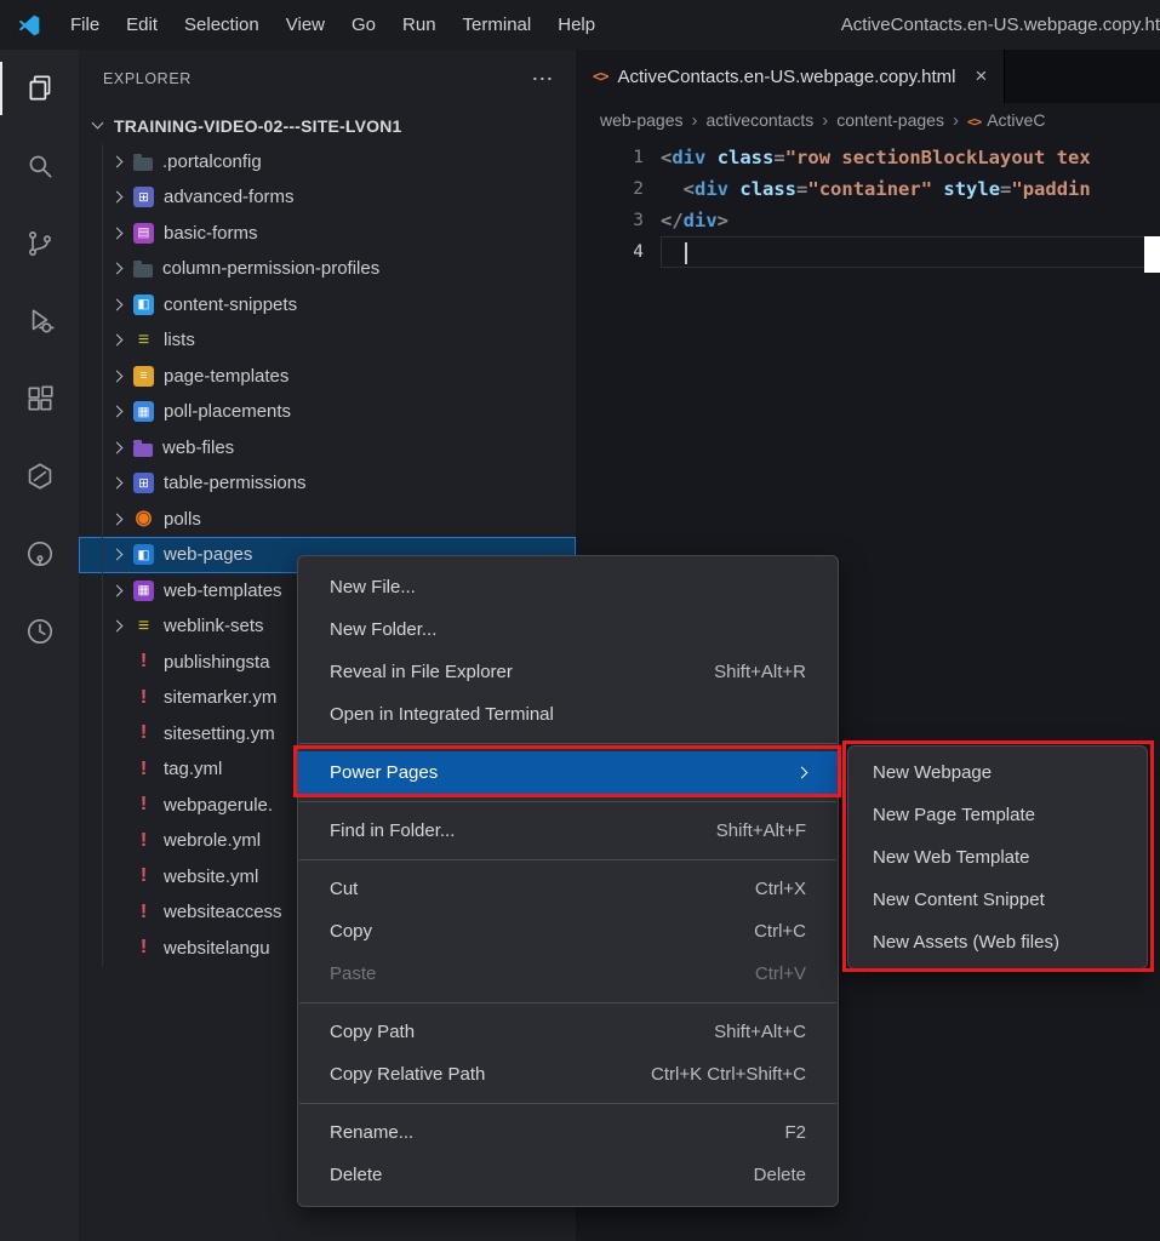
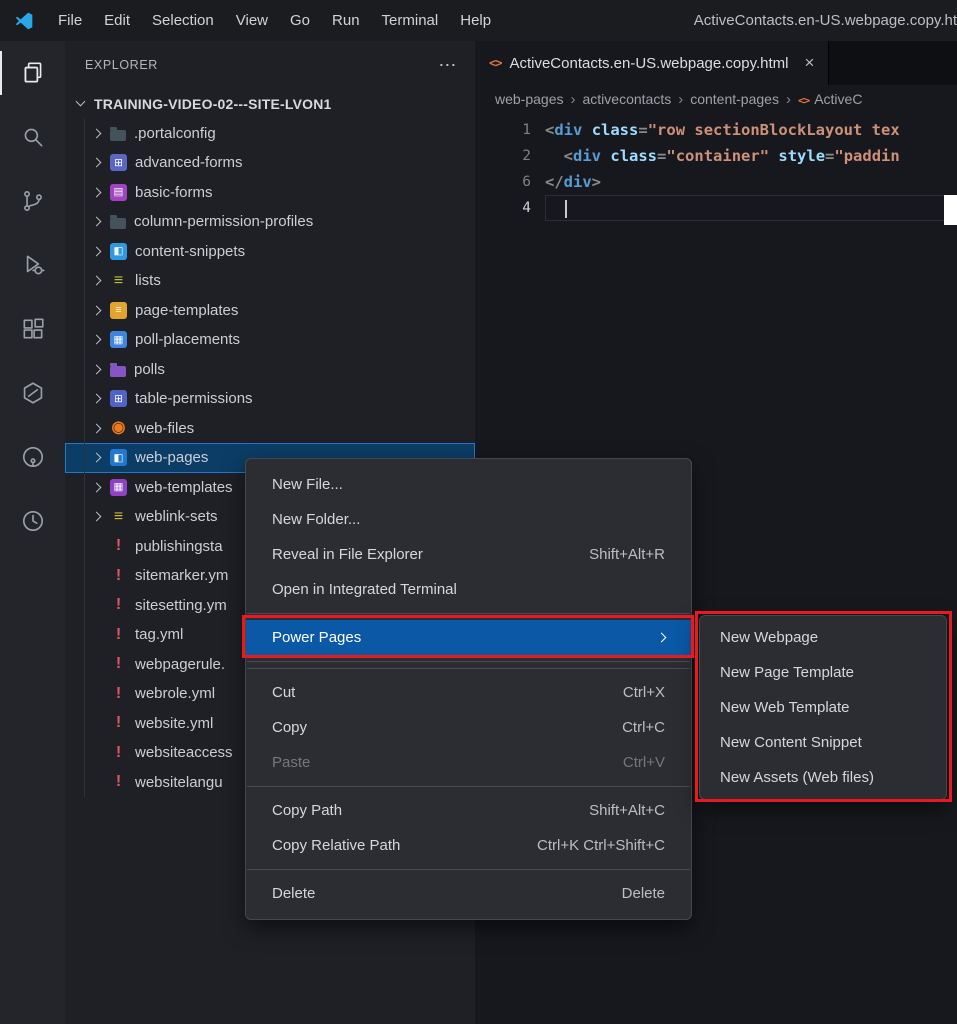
  File
  Edit
  Selection
  View
  Go
  Run
  Terminal
  Help
  ActiveContacts.en-US.webpage.copy.ht
  EXPLORER
  ⋯
  TRAINING-VIDEO-02---SITE-LVON1
  .portalconfig
  ⊞
  advanced-forms
  ▤
  basic-forms
  column-permission-profiles
  ◧
  content-snippets
  ≡
  lists
  ≡
  page-templates
  ▦
  poll-placements
- web-files
+ polls
  ⊞
  table-permissions
  ◉
- polls
+ web-files
  ◧
  web-pages
  ▦
  web-templates
  ≡
  weblink-sets
  !
  publishingsta
  !
  sitemarker.ym
  !
  sitesetting.ym
  !
  tag.yml
  !
  webpagerule.
  !
  webrole.yml
  !
  website.yml
  !
  websiteaccess
  !
  websitelangu
  ActiveContacts.en-US.webpage.copy.html
  ×
  web-pages
  ›
  activecontacts
  ›
  content-pages
  ›
  ActiveC
  1
  <div class="row sectionBlockLayout tex
  2
  <div class="container" style="paddin
- 3
+ 6
  </div>
  4
  New File...
  New Folder...
  Reveal in File Explorer
  Shift+Alt+R
  Open in Integrated Terminal
  Power Pages
- Find in Folder...
- Shift+Alt+F
  Cut
  Ctrl+X
  Copy
  Ctrl+C
  Paste
  Ctrl+V
  Copy Path
  Shift+Alt+C
  Copy Relative Path
  Ctrl+K Ctrl+Shift+C
- Rename...
- F2
  Delete
  Delete
  New Webpage
  New Page Template
  New Web Template
  New Content Snippet
  New Assets (Web files)
